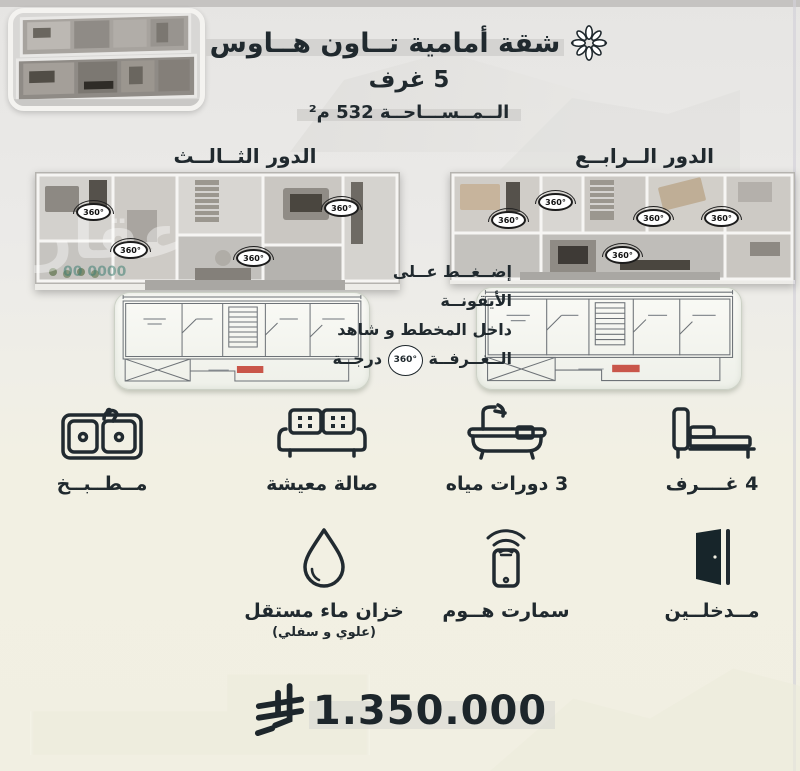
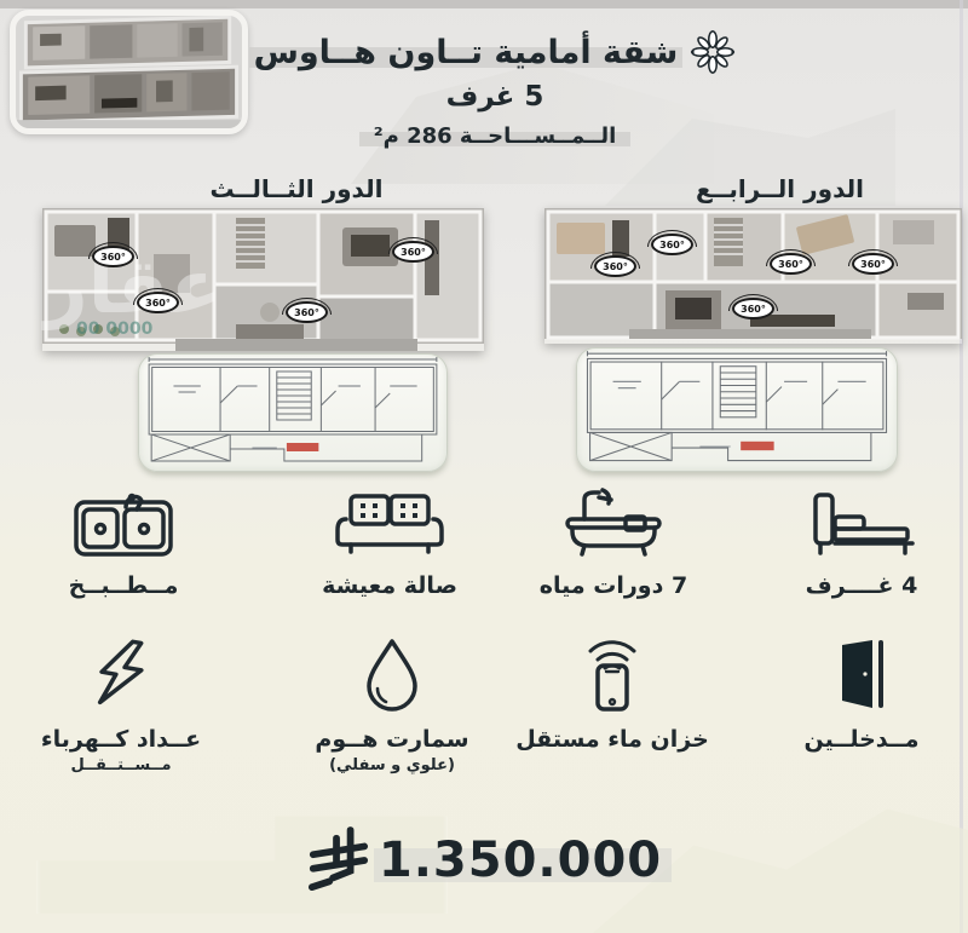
  شقة أمامية تــاون هــاوس
  5 غرف
- الــمــســـاحــة 532 م²
+ الــمــســـاحــة 286 م²
  الدور الثــالــث
  الدور الــرابــع
  360°
  360°
  360°
  360°
  عقار
  00 0000
  360°
  360°
  360°
  360°
  360°
- إضــغــط عــلى الأيقونــة
- داخل المخطط و شاهد
- الــغــرفــة 360° درجــة
  مــطــبــخ
  صالة معيشة
- 3 دورات مياه
+ 7 دورات مياه
  4 غــــرف
+ عــداد كــهرباء
+ مــســتــقــل
- خزان ماء مستقل
+ سمارت هــوم
  (علوي و سفلي)
- سمارت هــوم
+ خزان ماء مستقل
  مــدخلــين
  1.350.000
